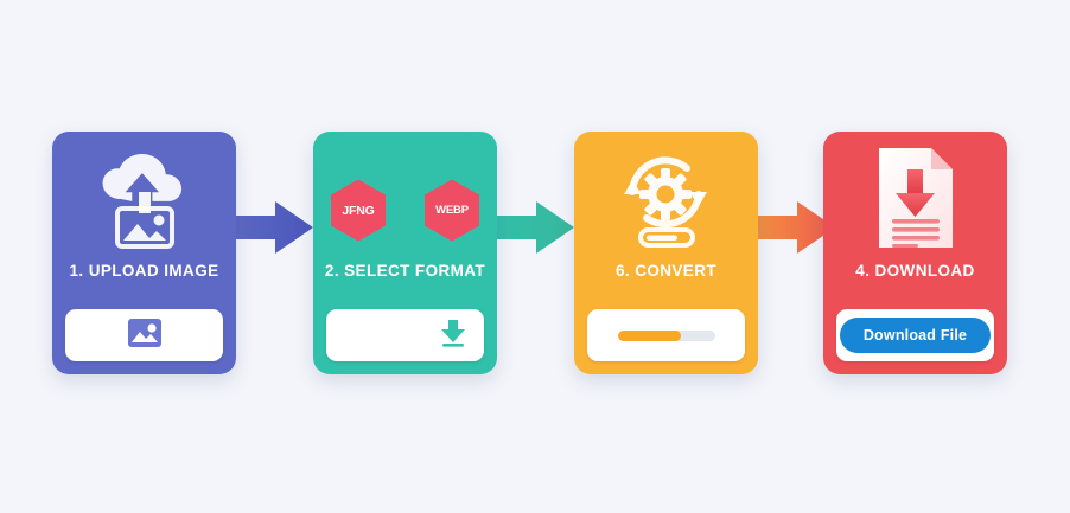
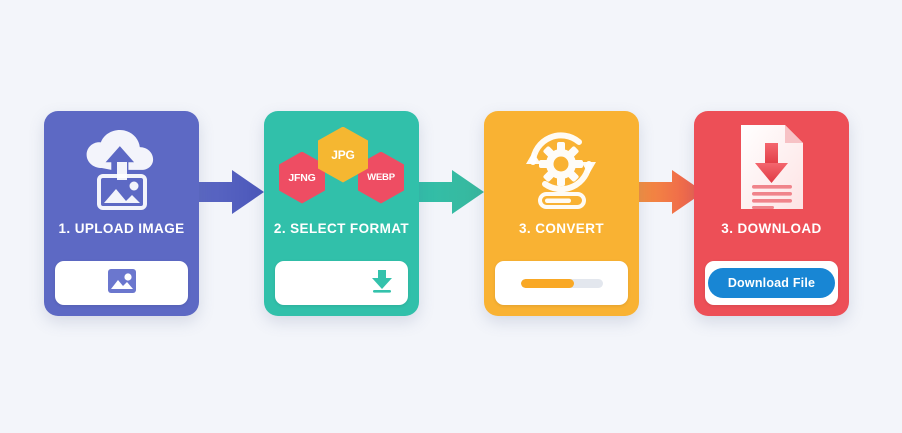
  1. UPLOAD IMAGE
  JFNG
+ JPG
  WEBP
  2. SELECT FORMAT
- 6. CONVERT
+ 3. CONVERT
- 4. DOWNLOAD
+ 3. DOWNLOAD
  Download File
